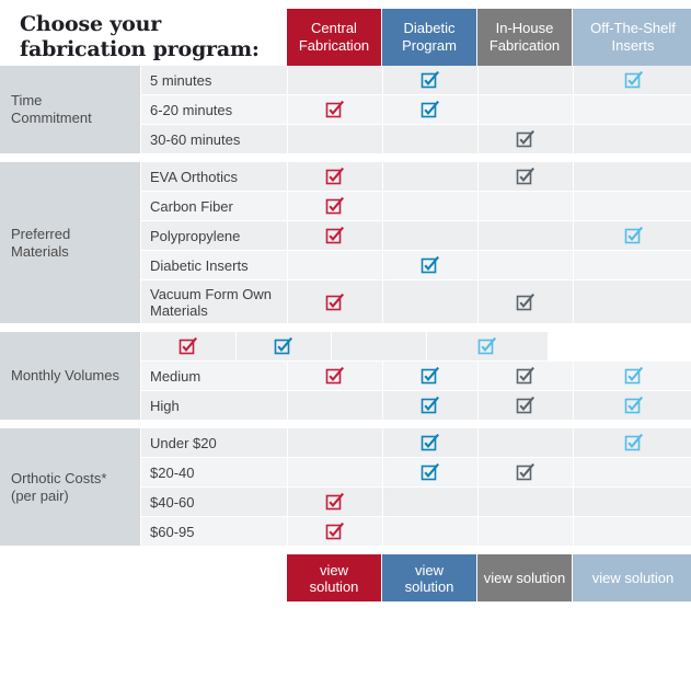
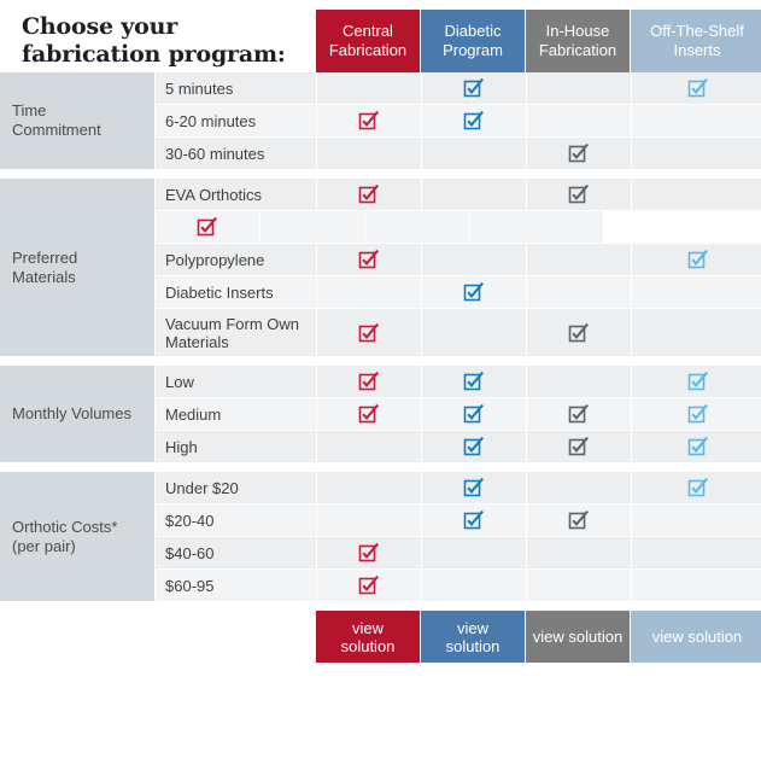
  Choose your fabrication program:
  Central
  Fabrication
  Diabetic
  Program
  In-House
  Fabrication
  Off-The-Shelf
  Inserts
  Time
  Commitment
  5 minutes
  6-20 minutes
  30-60 minutes
  Preferred
  Materials
  EVA Orthotics
- Carbon Fiber
  Polypropylene
  Diabetic Inserts
  Vacuum Form Own Materials
  Monthly Volumes
+ Low
  Medium
  High
  Orthotic Costs*
  (per pair)
  Under $20
  $20-40
  $40-60
  $60-95
  view
  solution
  view
  solution
  view solution
  view solution
